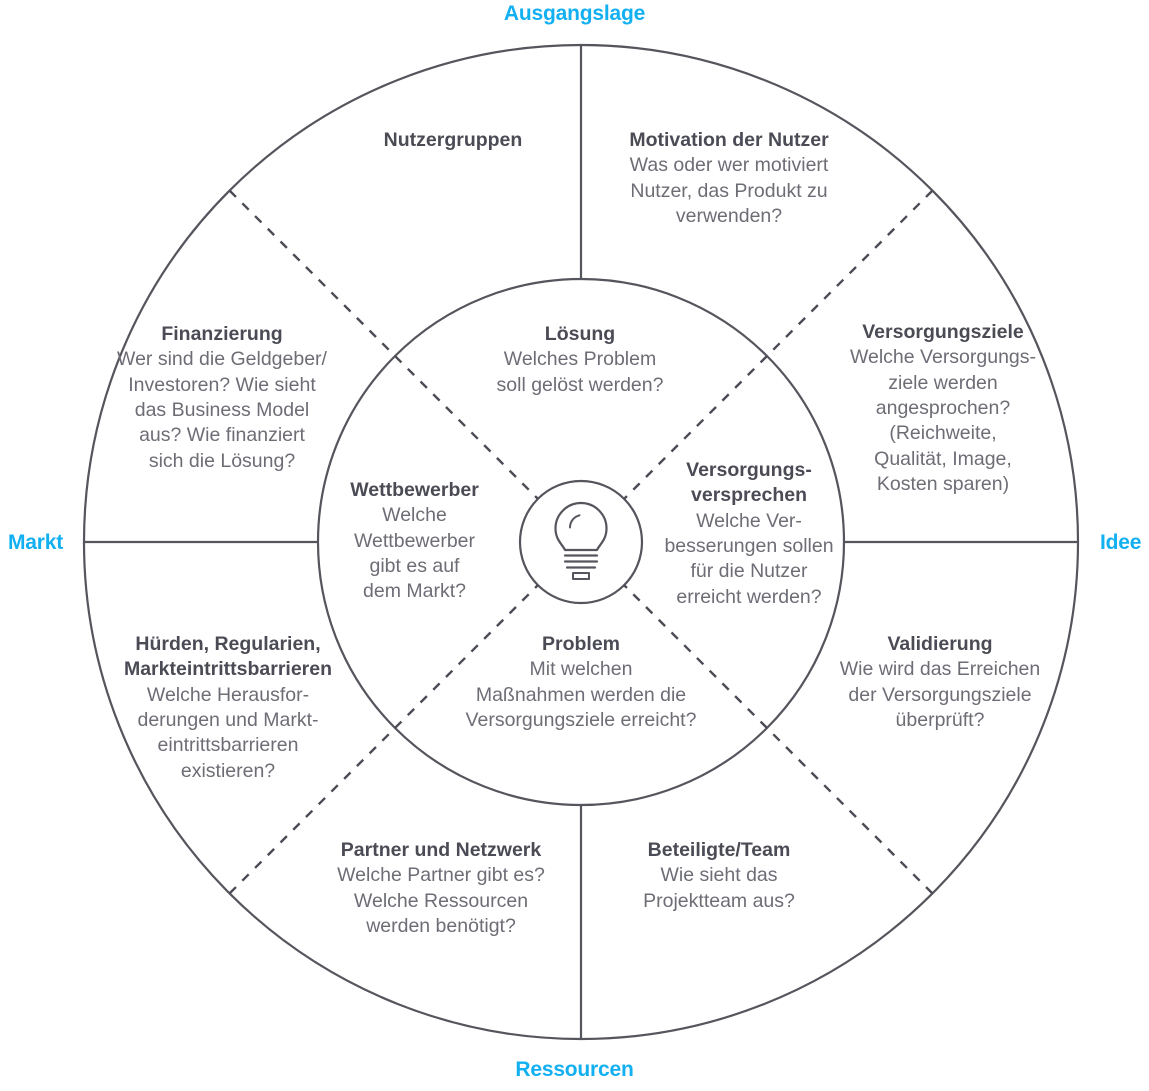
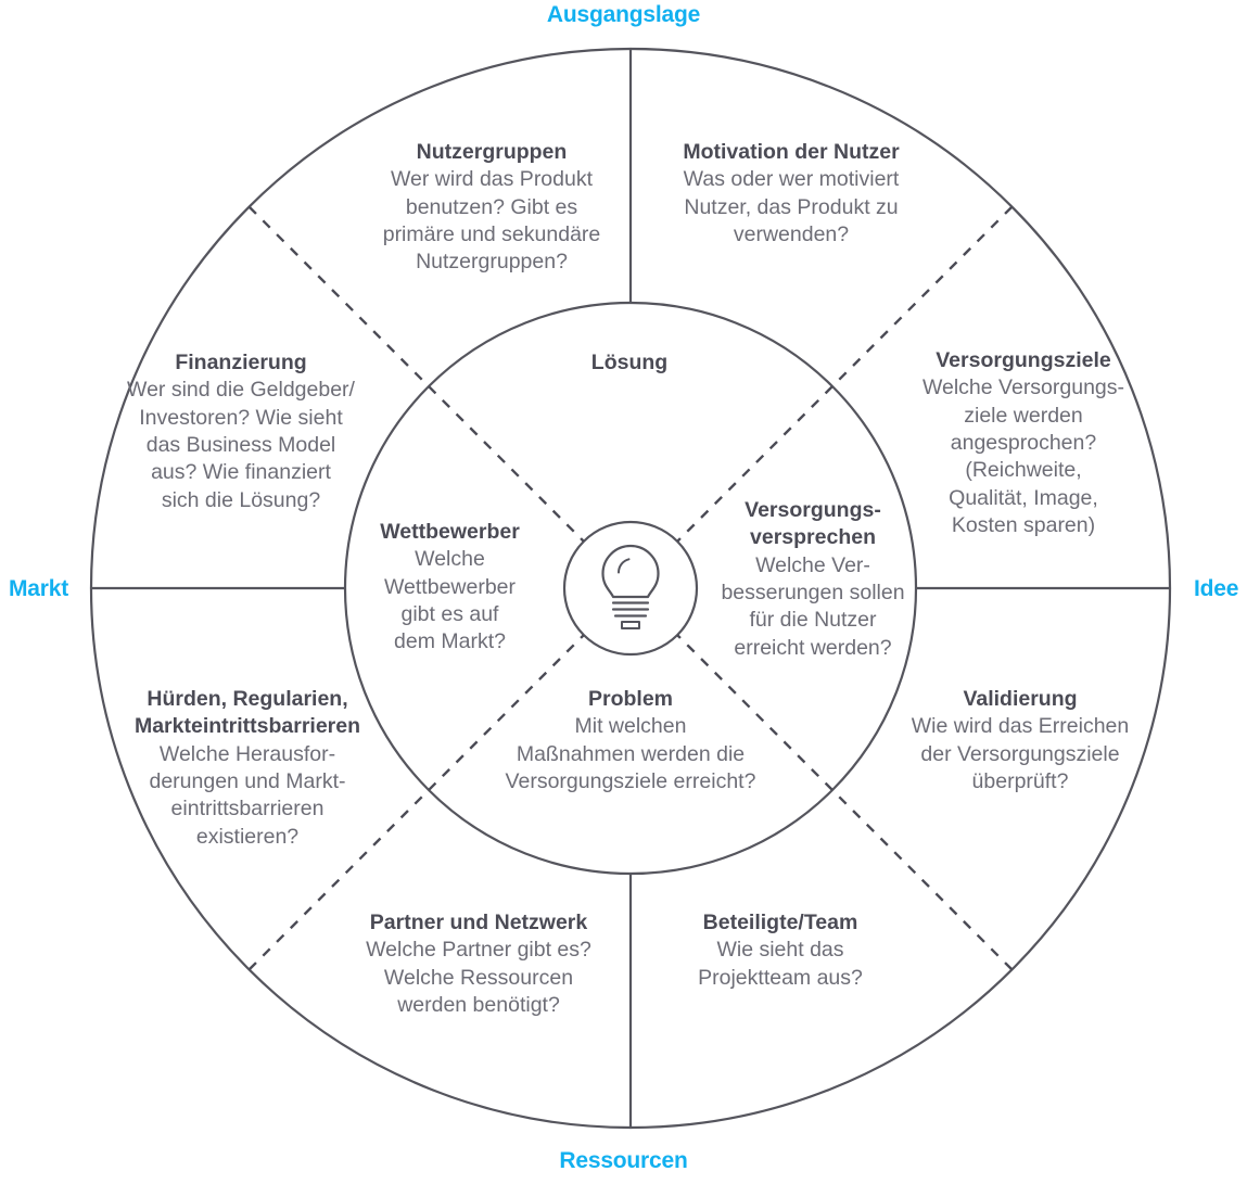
  Ausgangslage
  Idee
  Ressourcen
  Markt
  Nutzergruppen
+ Wer wird das Produkt
+ benutzen? Gibt es
+ primäre und sekundäre
+ Nutzergruppen?
  Motivation der Nutzer
  Was oder wer motiviert
  Nutzer, das Produkt zu
  verwenden?
  Versorgungsziele
  Welche Versorgungs-
  ziele werden
  angesprochen?
  (Reichweite,
  Qualität, Image,
  Kosten sparen)
  Validierung
  Wie wird das Erreichen
  der Versorgungsziele
  überprüft?
  Beteiligte/Team
  Wie sieht das
  Projektteam aus?
  Partner und Netzwerk
  Welche Partner gibt es?
  Welche Ressourcen
  werden benötigt?
  Hürden, Regularien,
  Markteintrittsbarrieren
  Welche Herausfor-
  derungen und Markt-
  eintrittsbarrieren
  existieren?
  Finanzierung
  Wer sind die Geldgeber/
  Investoren? Wie sieht
  das Business Model
  aus? Wie finanziert
  sich die Lösung?
  Lösung
- Welches Problem
- soll gelöst werden?
  Versorgungs-
  versprechen
  Welche Ver-
  besserungen sollen
  für die Nutzer
  erreicht werden?
  Problem
  Mit welchen
  Maßnahmen werden die
  Versorgungsziele erreicht?
  Wettbewerber
  Welche
  Wettbewerber
  gibt es auf
  dem Markt?
